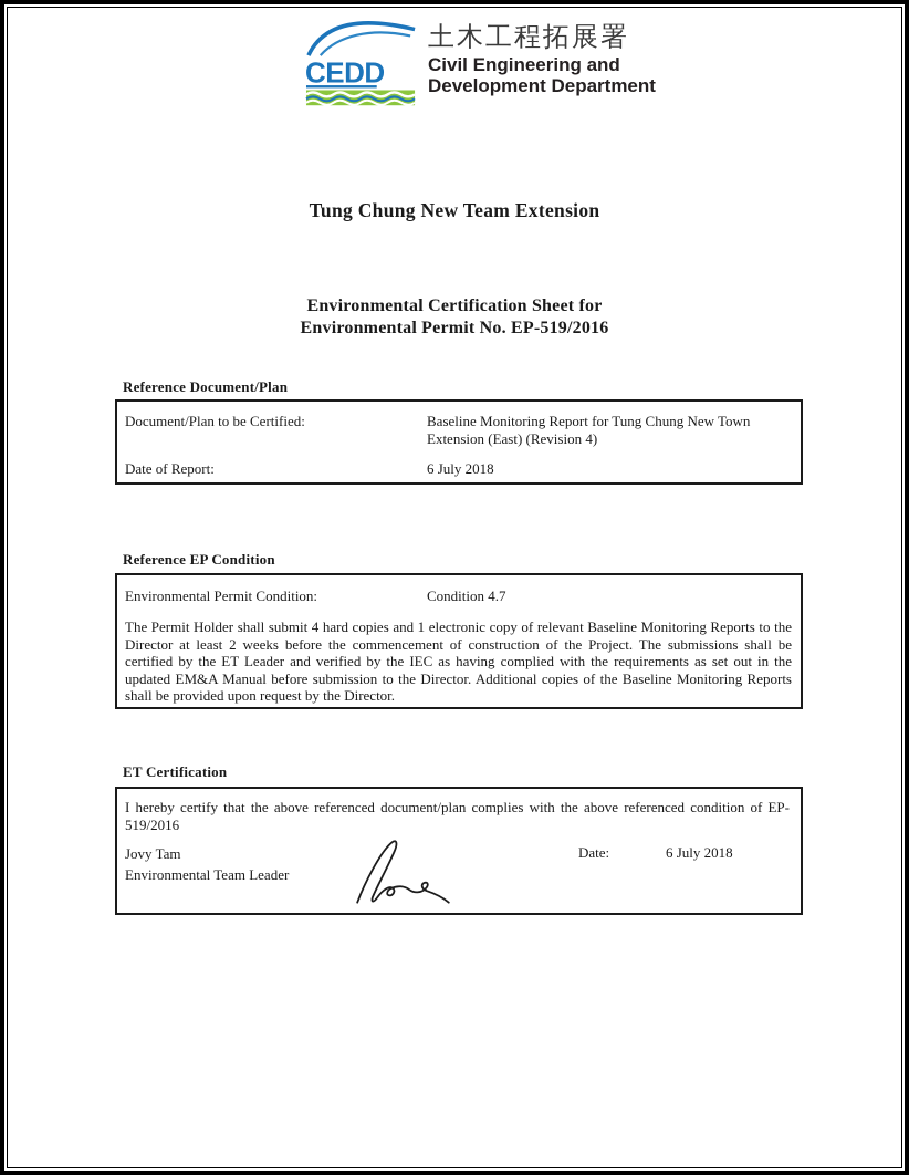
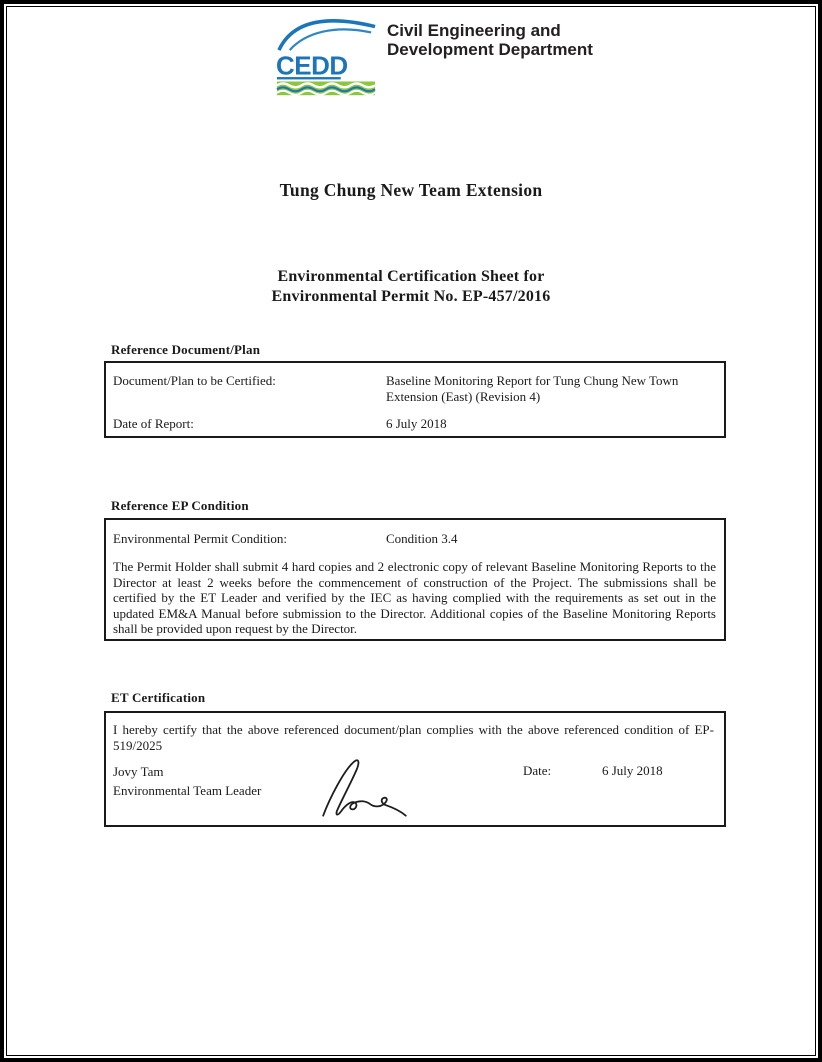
  CEDD
- 土木工程拓展署
  Civil Engineering and
  Development Department
  Tung Chung New Team Extension
  Environmental Certification Sheet for
- Environmental Permit No. EP-519/2016
+ Environmental Permit No. EP-457/2016
  Reference Document/Plan
  Document/Plan to be Certified:
  Baseline Monitoring Report for Tung Chung New Town Extension (East) (Revision 4)
  Date of Report:
  6 July 2018
  Reference EP Condition
  Environmental Permit Condition:
- Condition 4.7
+ Condition 3.4
- The Permit Holder shall submit 4 hard copies and 1 electronic copy of relevant Baseline Monitoring Reports to the Director at least 2 weeks before the commencement of construction of the Project. The submissions shall be certified by the ET Leader and verified by the IEC as having complied with the requirements as set out in the updated EM&A Manual before submission to the Director. Additional copies of the Baseline Monitoring Reports shall be provided upon request by the Director.
+ The Permit Holder shall submit 4 hard copies and 2 electronic copy of relevant Baseline Monitoring Reports to the Director at least 2 weeks before the commencement of construction of the Project. The submissions shall be certified by the ET Leader and verified by the IEC as having complied with the requirements as set out in the updated EM&A Manual before submission to the Director. Additional copies of the Baseline Monitoring Reports shall be provided upon request by the Director.
  ET Certification
- I hereby certify that the above referenced document/plan complies with the above referenced condition of EP-519/2016
+ I hereby certify that the above referenced document/plan complies with the above referenced condition of EP-519/2025
  Jovy Tam
  Environmental Team Leader
  Date:
  6 July 2018
